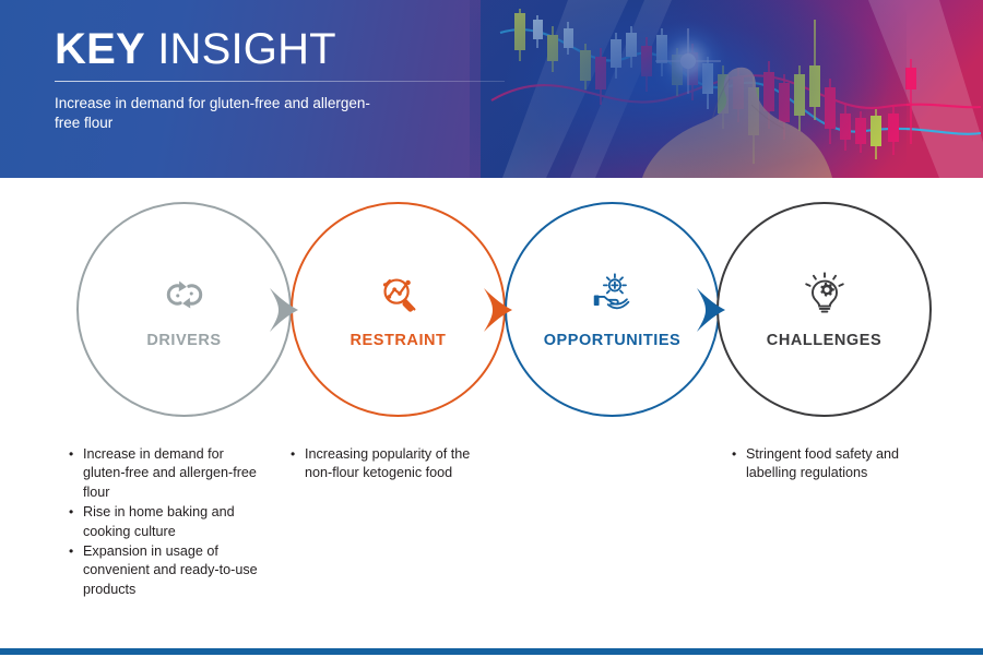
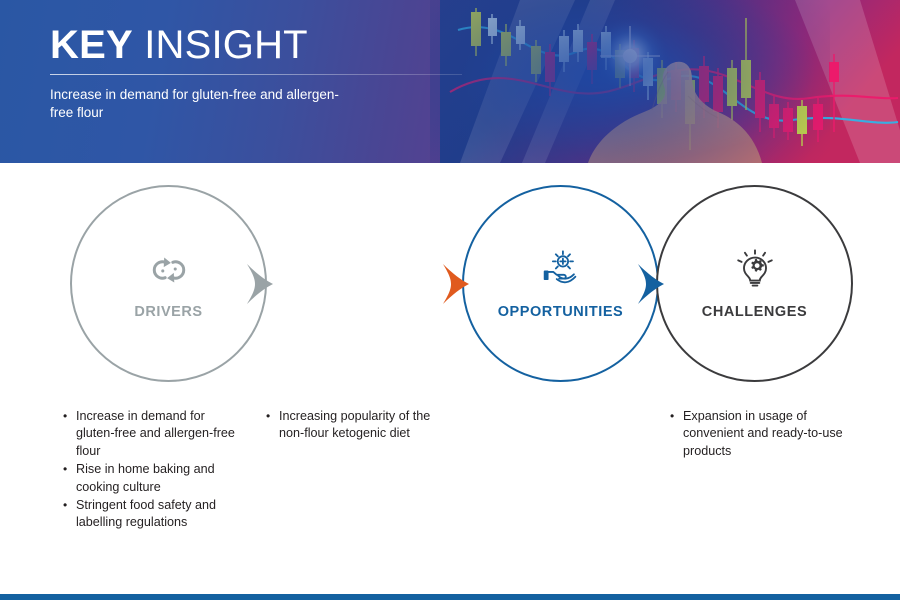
  KEY INSIGHT
  Increase in demand for gluten-free and allergen-free flour
  DRIVERS
- RESTRAINT
  OPPORTUNITIES
  CHALLENGES
  Increase in demand for gluten-free and allergen-free flour
  Rise in home baking and cooking culture
- Expansion in usage of convenient and ready-to-use products
+ Stringent food safety and labelling regulations
- Increasing popularity of the non-flour ketogenic food
+ Increasing popularity of the non-flour ketogenic diet
- Stringent food safety and labelling regulations
+ Expansion in usage of convenient and ready-to-use products
